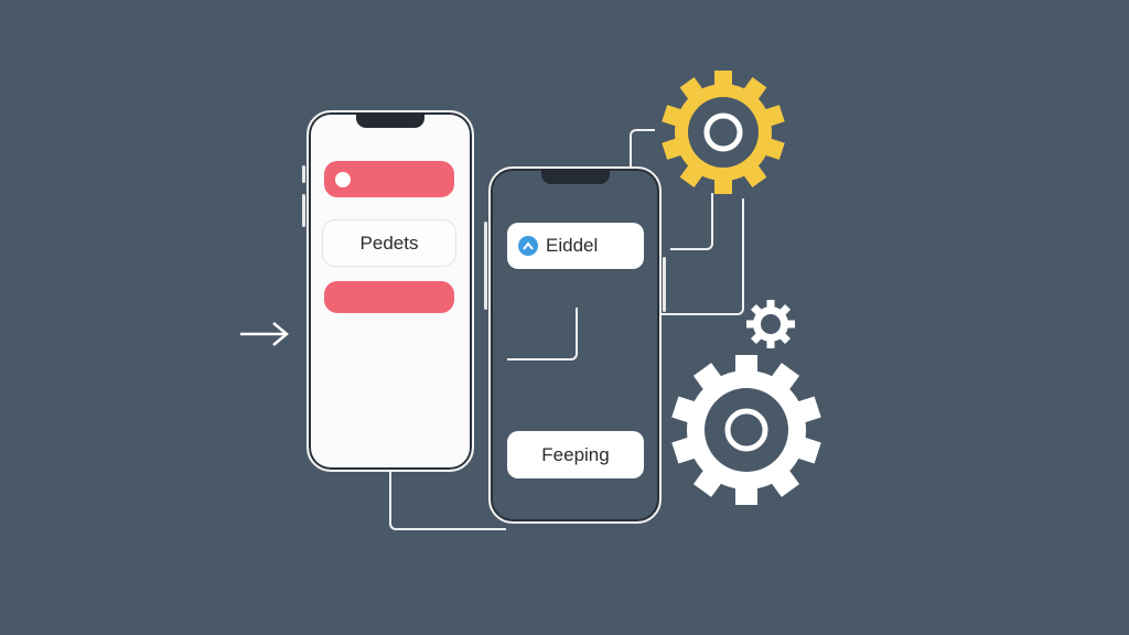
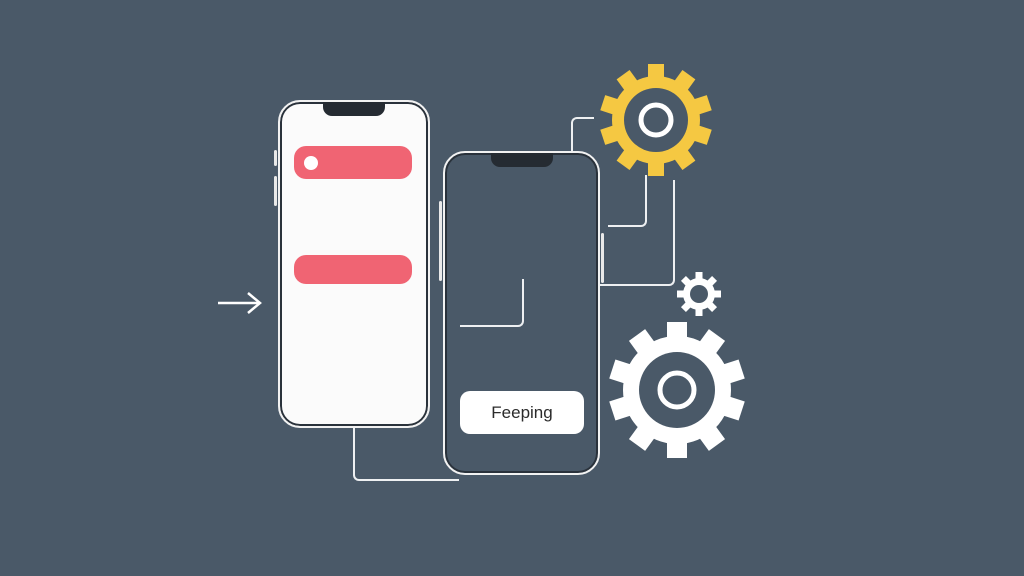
- Pedets
- Eiddel
  Feeping
